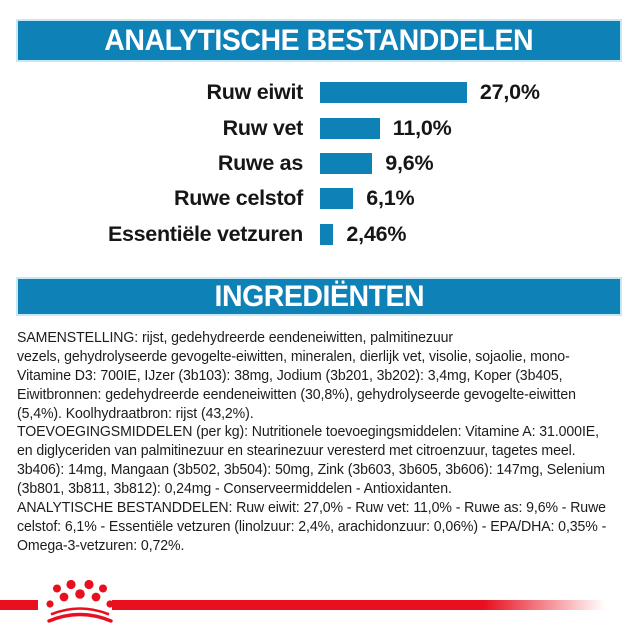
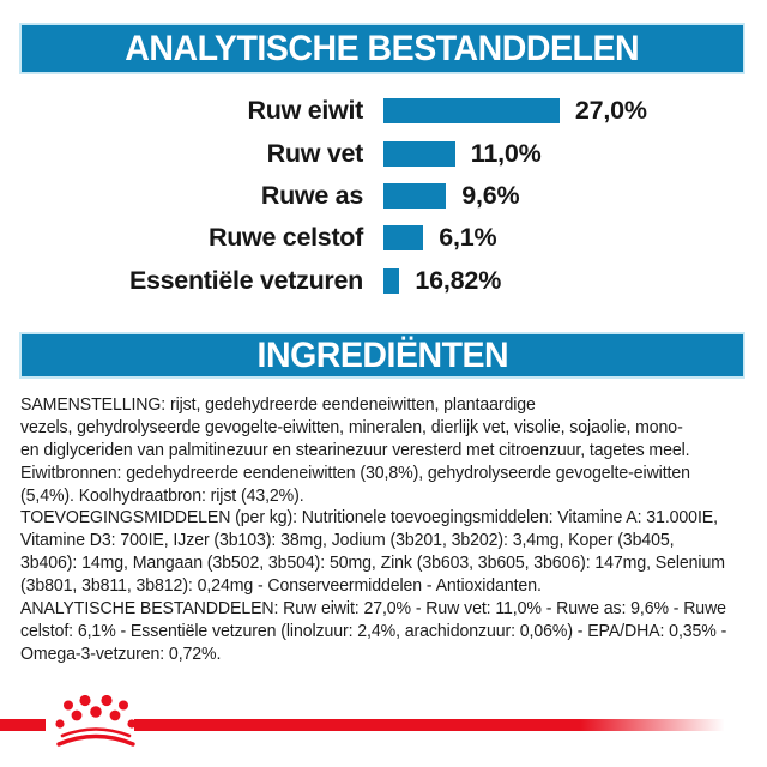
  ANALYTISCHE BESTANDDELEN
  Ruw eiwit
  27,0%
  Ruw vet
  11,0%
  Ruwe as
  9,6%
  Ruwe celstof
  6,1%
  Essentiële vetzuren
- 2,46%
+ 16,82%
  INGREDIËNTEN
- SAMENSTELLING: rijst, gedehydreerde eendeneiwitten, palmitinezuur
+ SAMENSTELLING: rijst, gedehydreerde eendeneiwitten, plantaardige
  vezels, gehydrolyseerde gevogelte-eiwitten, mineralen, dierlijk vet, visolie, sojaolie, mono-
- Vitamine D3: 700IE, IJzer (3b103): 38mg, Jodium (3b201, 3b202): 3,4mg, Koper (3b405,
+ en diglyceriden van palmitinezuur en stearinezuur veresterd met citroenzuur, tagetes meel.
  Eiwitbronnen: gedehydreerde eendeneiwitten (30,8%), gehydrolyseerde gevogelte-eiwitten
  (5,4%). Koolhydraatbron: rijst (43,2%).
  TOEVOEGINGSMIDDELEN (per kg): Nutritionele toevoegingsmiddelen: Vitamine A: 31.000IE,
- en diglyceriden van palmitinezuur en stearinezuur veresterd met citroenzuur, tagetes meel.
+ Vitamine D3: 700IE, IJzer (3b103): 38mg, Jodium (3b201, 3b202): 3,4mg, Koper (3b405,
  3b406): 14mg, Mangaan (3b502, 3b504): 50mg, Zink (3b603, 3b605, 3b606): 147mg, Selenium
  (3b801, 3b811, 3b812): 0,24mg - Conserveermiddelen - Antioxidanten.
  ANALYTISCHE BESTANDDELEN: Ruw eiwit: 27,0% - Ruw vet: 11,0% - Ruwe as: 9,6% - Ruwe
  celstof: 6,1% - Essentiële vetzuren (linolzuur: 2,4%, arachidonzuur: 0,06%) - EPA/DHA: 0,35% -
  Omega-3-vetzuren: 0,72%.
